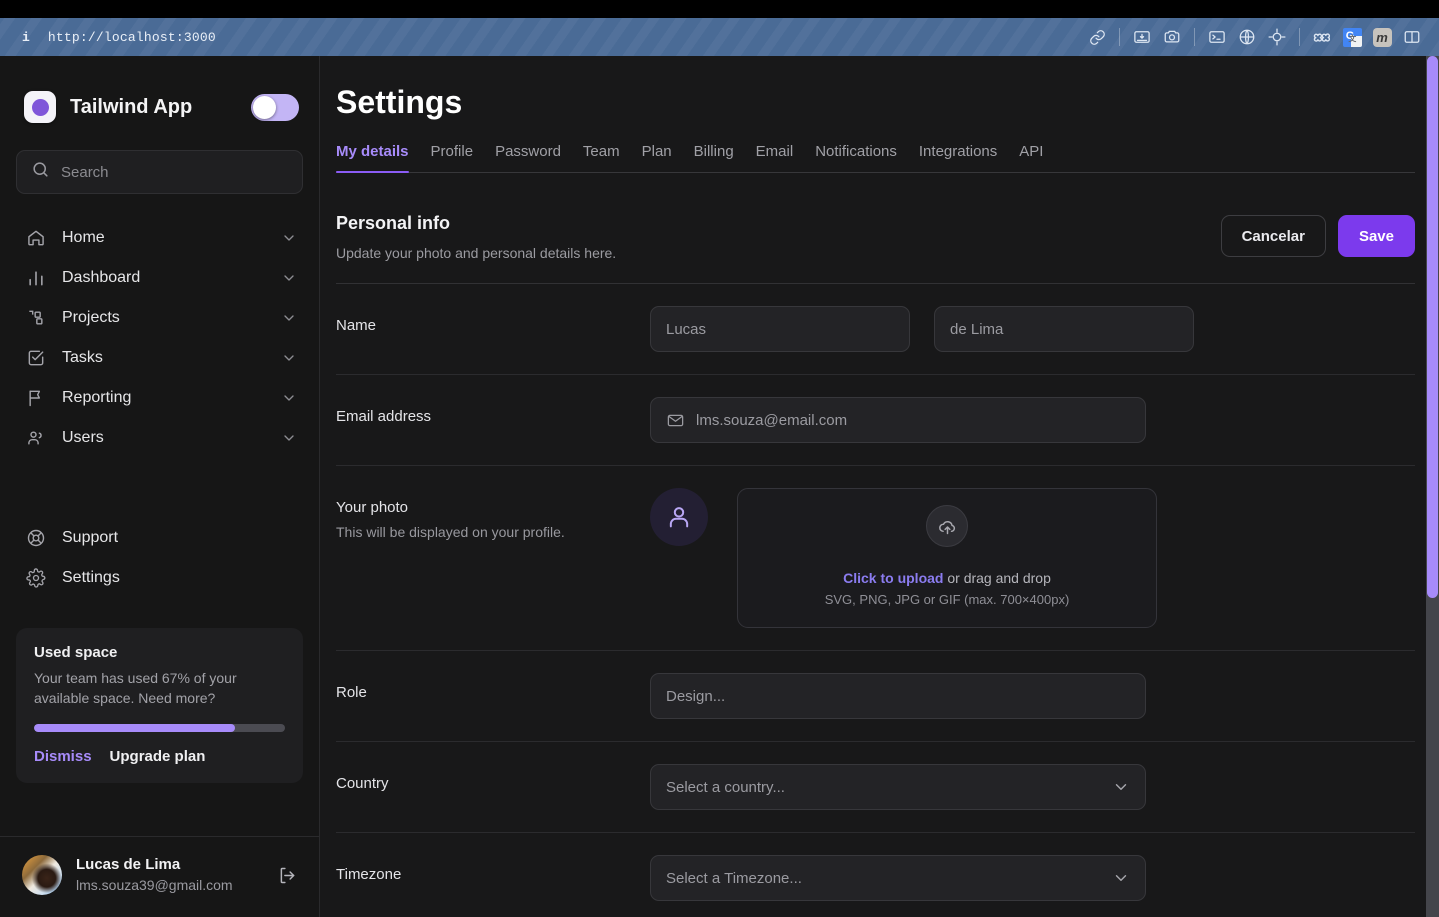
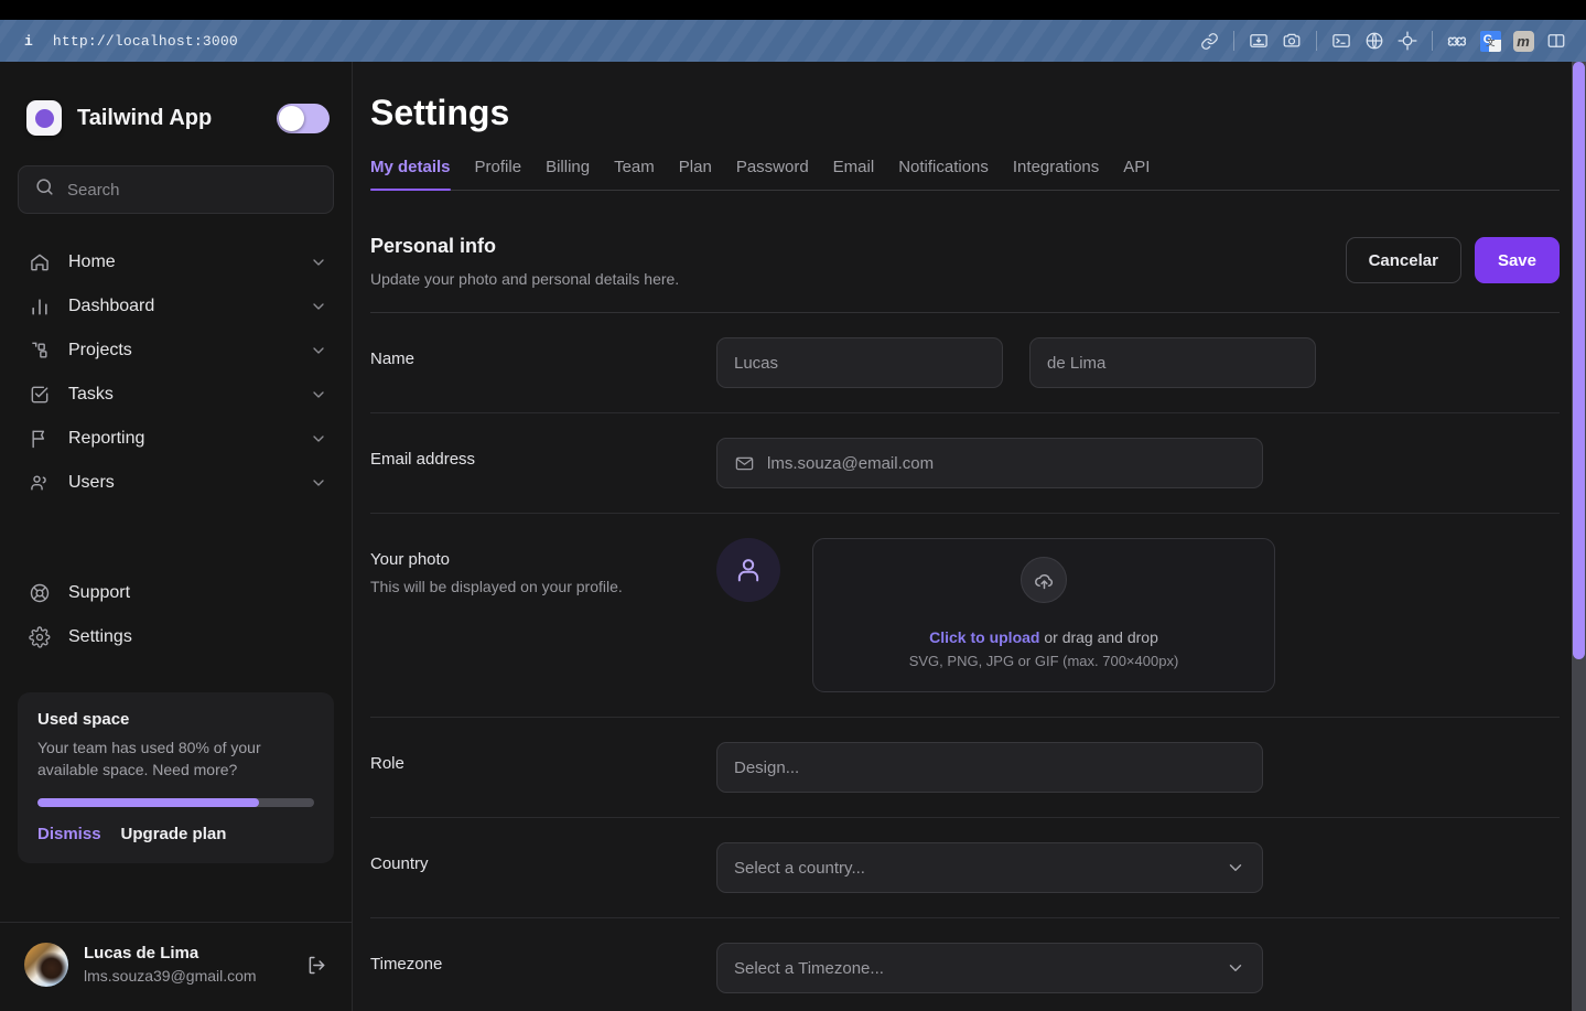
  i
  http://localhost:3000
  G
  文
  m
  Tailwind App
  Search
  Home
  Dashboard
  Projects
  Tasks
  Reporting
  Users
  Support
  Settings
  Used space
- Your team has used 67% of your available space. Need more?
+ Your team has used 80% of your available space. Need more?
  Dismiss
  Upgrade plan
  Lucas de Lima
  lms.souza39@gmail.com
  Settings
  My details
  Profile
- Password
+ Billing
  Team
  Plan
- Billing
+ Password
  Email
  Notifications
  Integrations
  API
  Personal info
  Update your photo and personal details here.
  Cancelar
  Save
  Name
  Lucas
  de Lima
  Email address
  lms.souza@email.com
  Your photo
  This will be displayed on your profile.
  Click to upload or drag and drop
  SVG, PNG, JPG or GIF (max. 700×400px)
  Role
  Design...
  Country
  Select a country...
  Timezone
  Select a Timezone...
